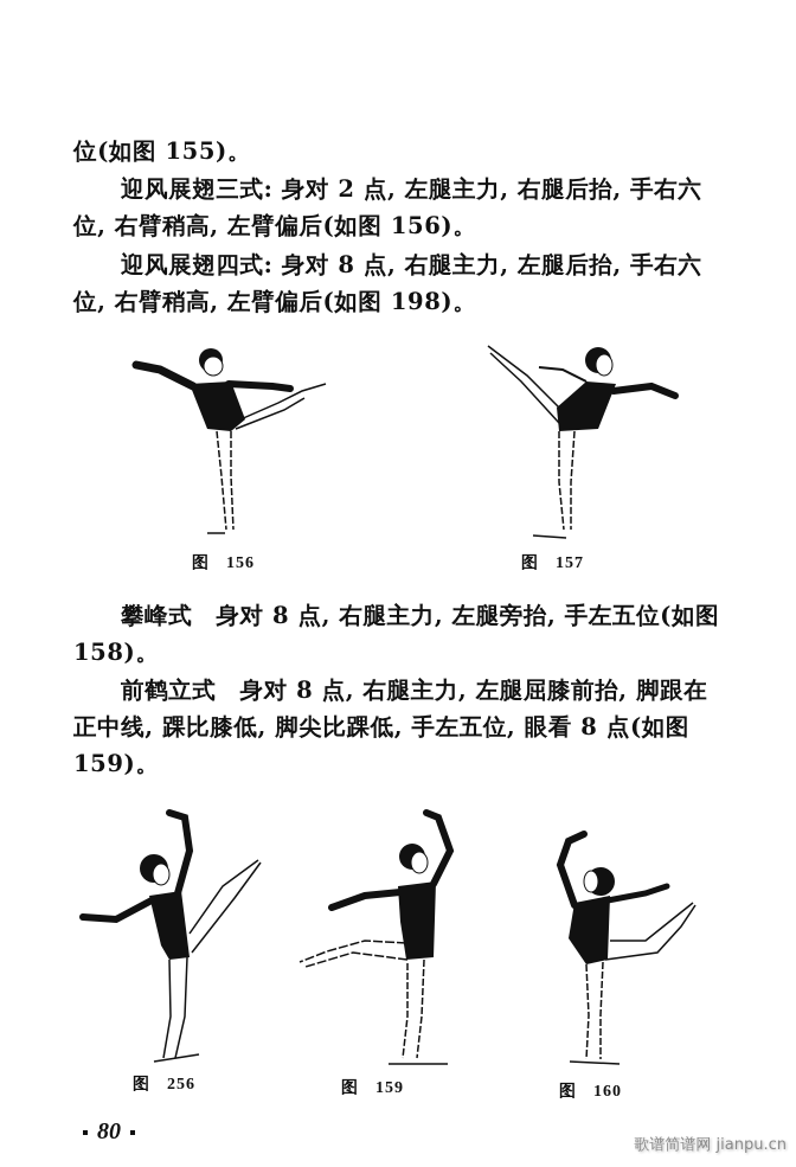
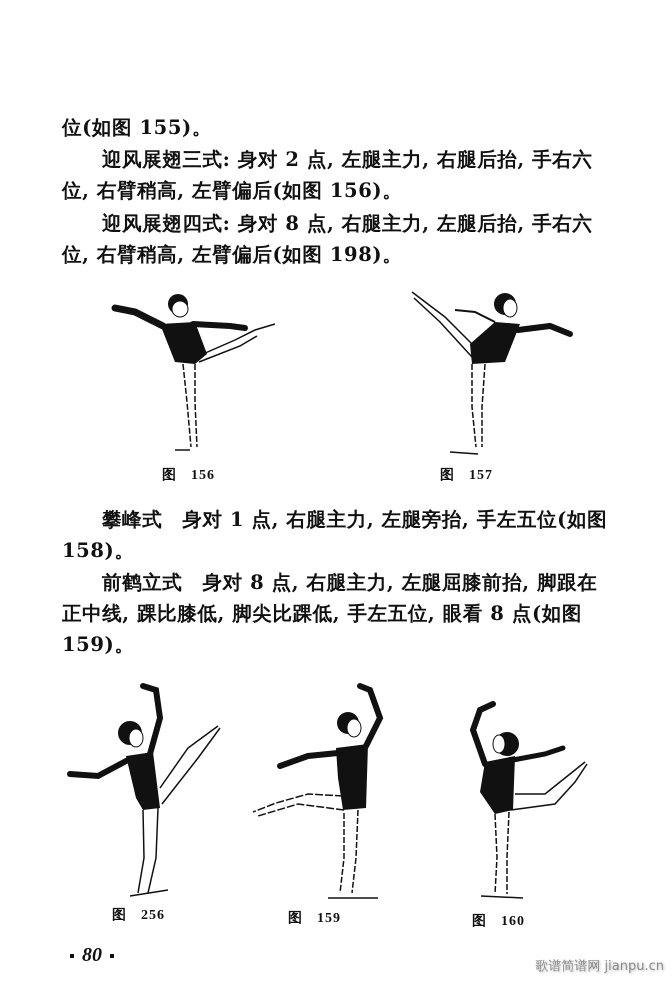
  位(如图 155)。
  迎风展翅三式: 身对 2 点, 左腿主力, 右腿后抬, 手右六位, 右臂稍高, 左臂偏后(如图 156)。
  迎风展翅四式: 身对 8 点, 右腿主力, 左腿后抬, 手右六位, 右臂稍高, 左臂偏后(如图 198)。
  图 156
  图 157
- 攀峰式 身对 8 点, 右腿主力, 左腿旁抬, 手左五位(如图 158)。
+ 攀峰式 身对 1 点, 右腿主力, 左腿旁抬, 手左五位(如图 158)。
  前鹤立式 身对 8 点, 右腿主力, 左腿屈膝前抬, 脚跟在正中线, 踝比膝低, 脚尖比踝低, 手左五位, 眼看 8 点(如图 159)。
  图 256
  图 159
  图 160
  80
  歌谱简谱网 jianpu.cn
